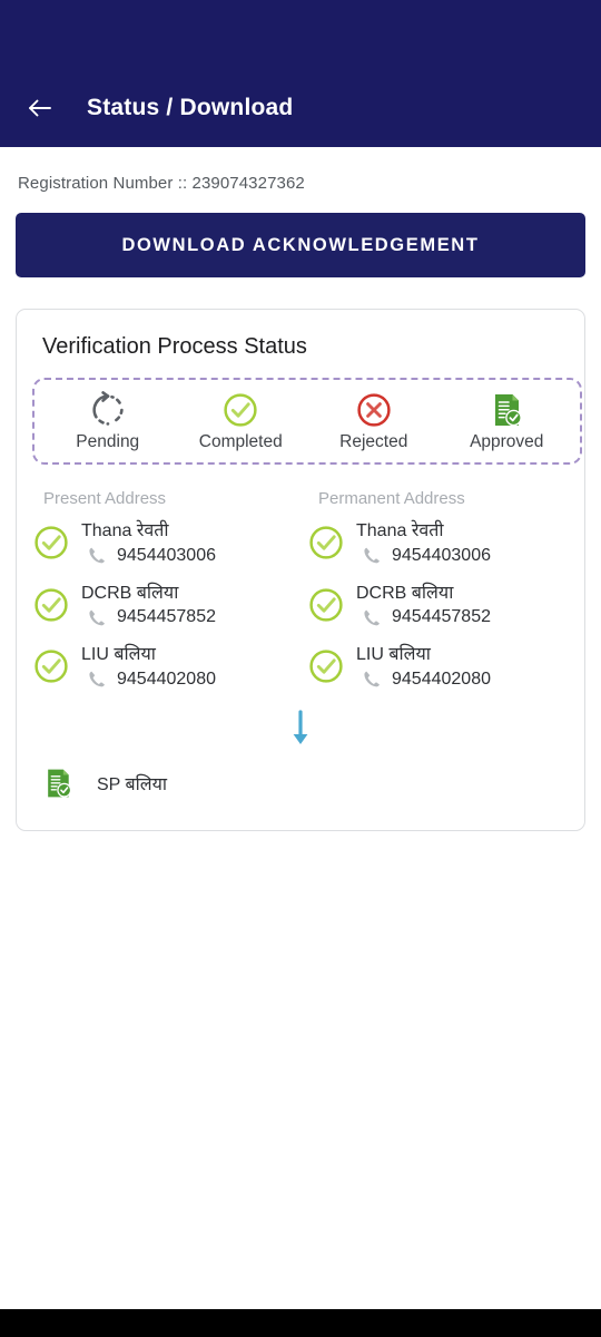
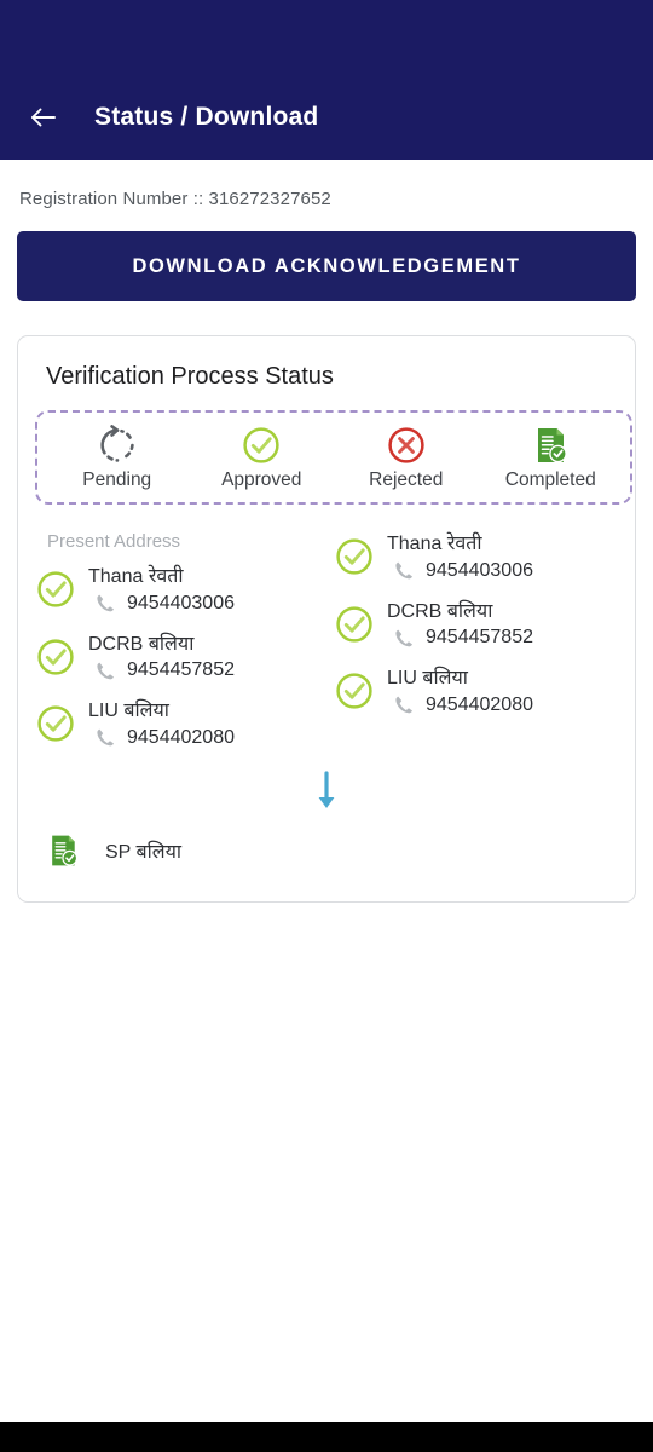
  Status / Download
- Registration Number :: 239074327362
+ Registration Number :: 316272327652
  DOWNLOAD ACKNOWLEDGEMENT
  Verification Process Status
  Pending
- Completed
+ Approved
  Rejected
- Approved
+ Completed
  Present Address
  Thana रेवती
  9454403006
  DCRB बलिया
  9454457852
  LIU बलिया
  9454402080
- Permanent Address
  Thana रेवती
  9454403006
  DCRB बलिया
  9454457852
  LIU बलिया
  9454402080
  SP बलिया
